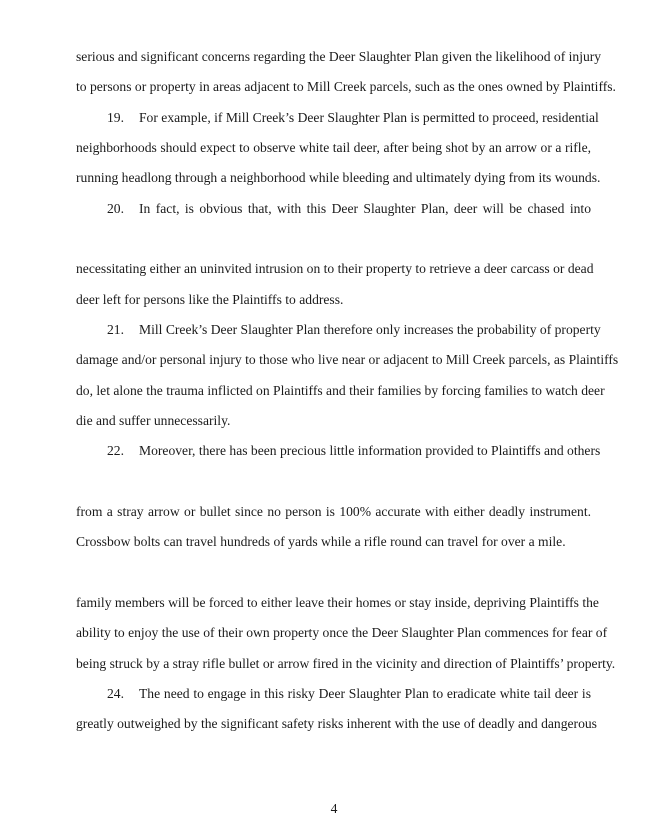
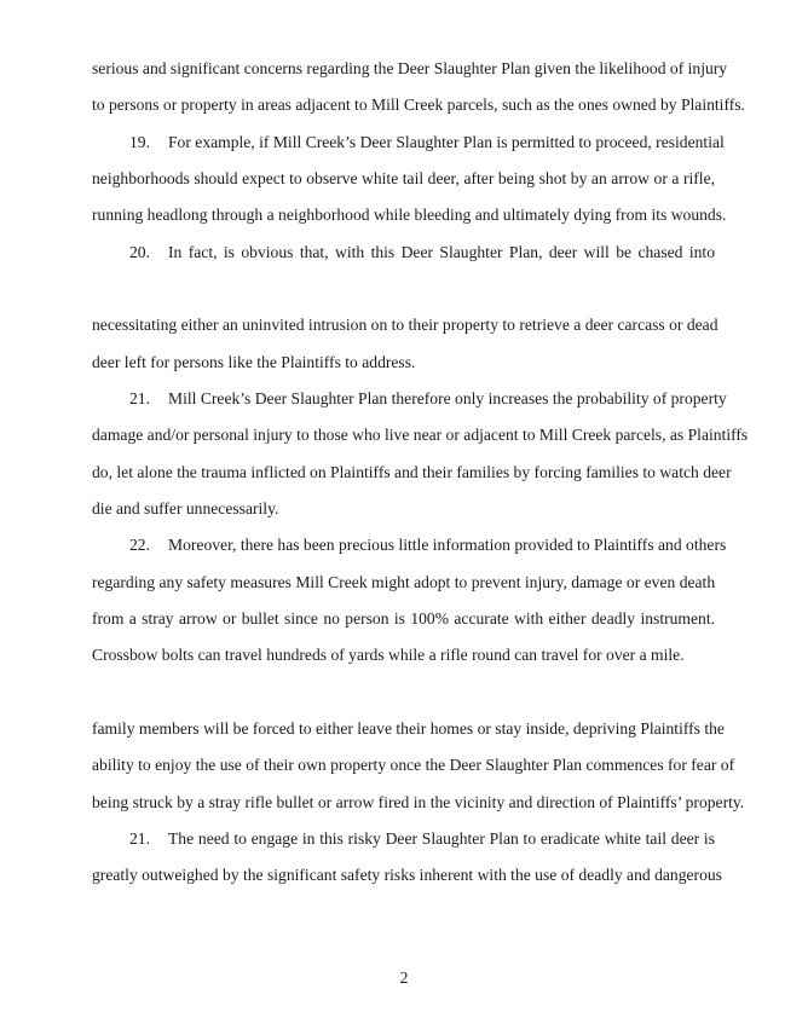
  serious and significant concerns regarding the Deer Slaughter Plan given the likelihood of injury
  to persons or property in areas adjacent to Mill Creek parcels, such as the ones owned by Plaintiffs.
  19. For example, if Mill Creek’s Deer Slaughter Plan is permitted to proceed, residential
  neighborhoods should expect to observe white tail deer, after being shot by an arrow or a rifle,
  running headlong through a neighborhood while bleeding and ultimately dying from its wounds.
  20. In fact, is obvious that, with this Deer Slaughter Plan, deer will be chased into
  necessitating either an uninvited intrusion on to their property to retrieve a deer carcass or dead
  deer left for persons like the Plaintiffs to address.
  21. Mill Creek’s Deer Slaughter Plan therefore only increases the probability of property
  damage and/or personal injury to those who live near or adjacent to Mill Creek parcels, as Plaintiffs
  do, let alone the trauma inflicted on Plaintiffs and their families by forcing families to watch deer
  die and suffer unnecessarily.
  22. Moreover, there has been precious little information provided to Plaintiffs and others
+ regarding any safety measures Mill Creek might adopt to prevent injury, damage or even death
  from a stray arrow or bullet since no person is 100% accurate with either deadly instrument.
  Crossbow bolts can travel hundreds of yards while a rifle round can travel for over a mile.
  family members will be forced to either leave their homes or stay inside, depriving Plaintiffs the
  ability to enjoy the use of their own property once the Deer Slaughter Plan commences for fear of
  being struck by a stray rifle bullet or arrow fired in the vicinity and direction of Plaintiffs’ property.
- 24. The need to engage in this risky Deer Slaughter Plan to eradicate white tail deer is
+ 21. The need to engage in this risky Deer Slaughter Plan to eradicate white tail deer is
  greatly outweighed by the significant safety risks inherent with the use of deadly and dangerous
- 4
+ 2
